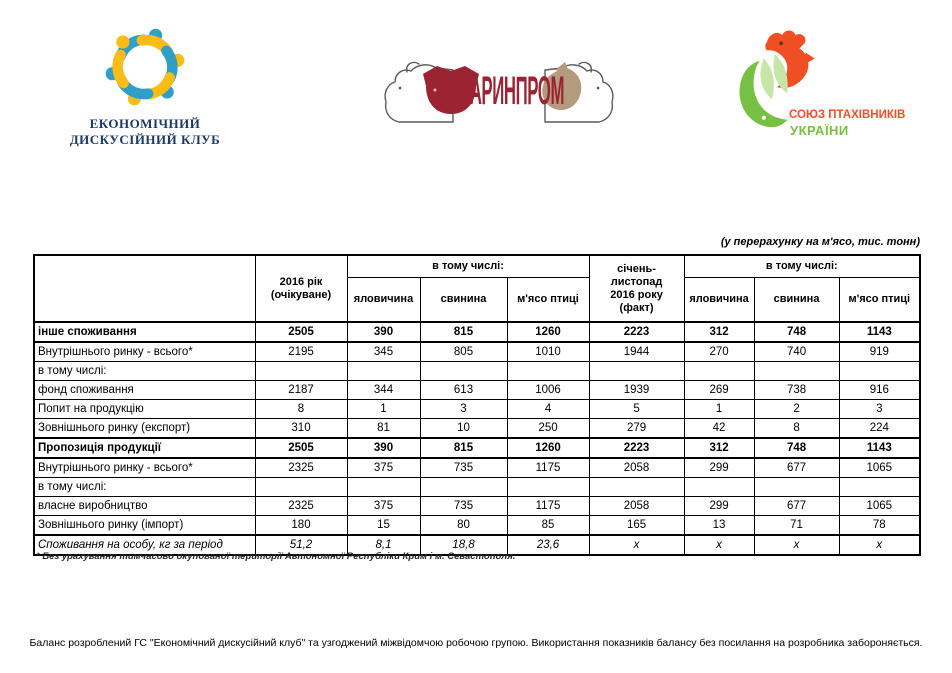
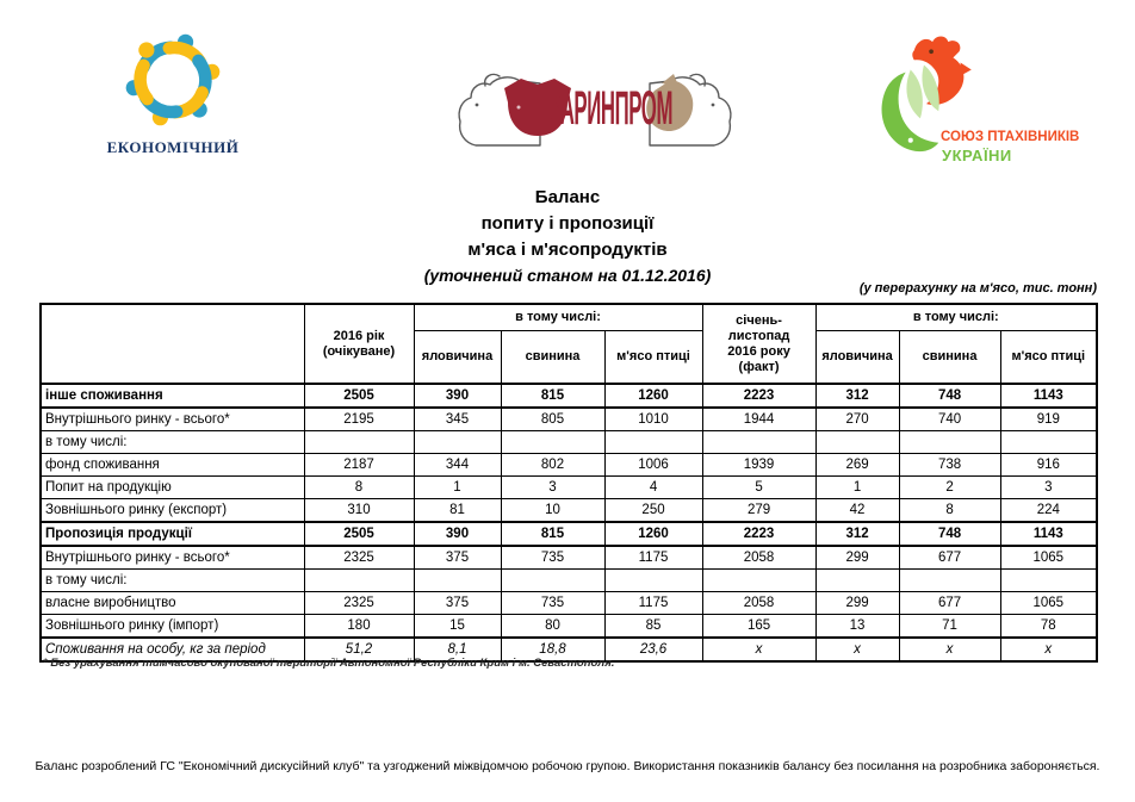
  ЕКОНОМІЧНИЙ
- ДИСКУСІЙНИЙ КЛУБ
  ТВАРИНПРОМ
  СОЮЗ ПТАХІВНИКІВ
  УКРАЇНИ
+ Баланс
+ попиту і пропозиції
+ м'яса і м'ясопродуктів
+ (уточнений станом на 01.12.2016)
  (у перерахунку на м'ясо, тис. тонн)
  	2016 рік (очікуване)	в тому числі:	січень-листопад 2016 року (факт)	в тому числі:
  яловичина	свинина	м'ясо птиці	яловичина	свинина	м'ясо птиці
  інше споживання	2505	390	815	1260	2223	312	748	1143
  Внутрішнього ринку - всього*	2195	345	805	1010	1944	270	740	919
  в тому числі:
- фонд споживання	2187	344	613	1006	1939	269	738	916
+ фонд споживання	2187	344	802	1006	1939	269	738	916
  Попит на продукцію	8	1	3	4	5	1	2	3
  Зовнішнього ринку (експорт)	310	81	10	250	279	42	8	224
  Пропозиція продукції	2505	390	815	1260	2223	312	748	1143
  Внутрішнього ринку - всього*	2325	375	735	1175	2058	299	677	1065
  в тому числі:
  власне виробництво	2325	375	735	1175	2058	299	677	1065
  Зовнішнього ринку (імпорт)	180	15	80	85	165	13	71	78
  Споживання на особу, кг за період	51,2	8,1	18,8	23,6	х	х	х	х
  * Без урахування тимчасово окупованої території Автономної Республіки Крим і м. Севастополя.
  Баланс розроблений ГС "Економічний дискусійний клуб" та узгоджений міжвідомчою робочою групою. Використання показників балансу без посилання на розробника забороняється.
